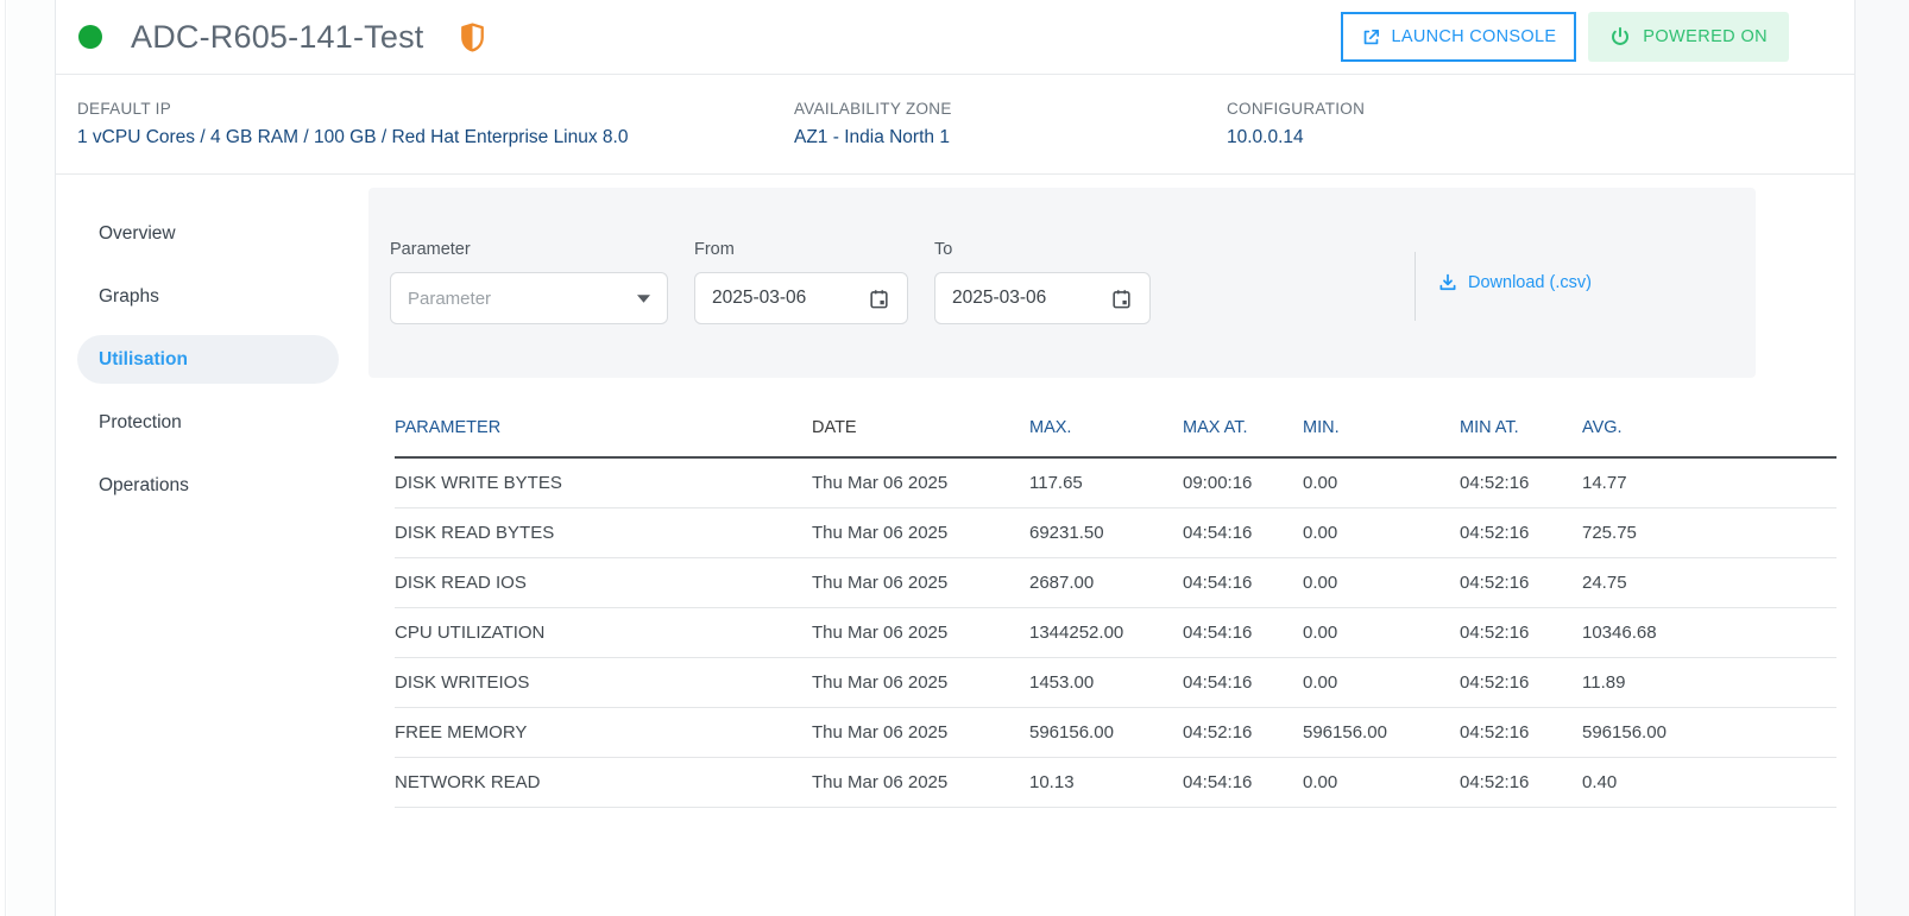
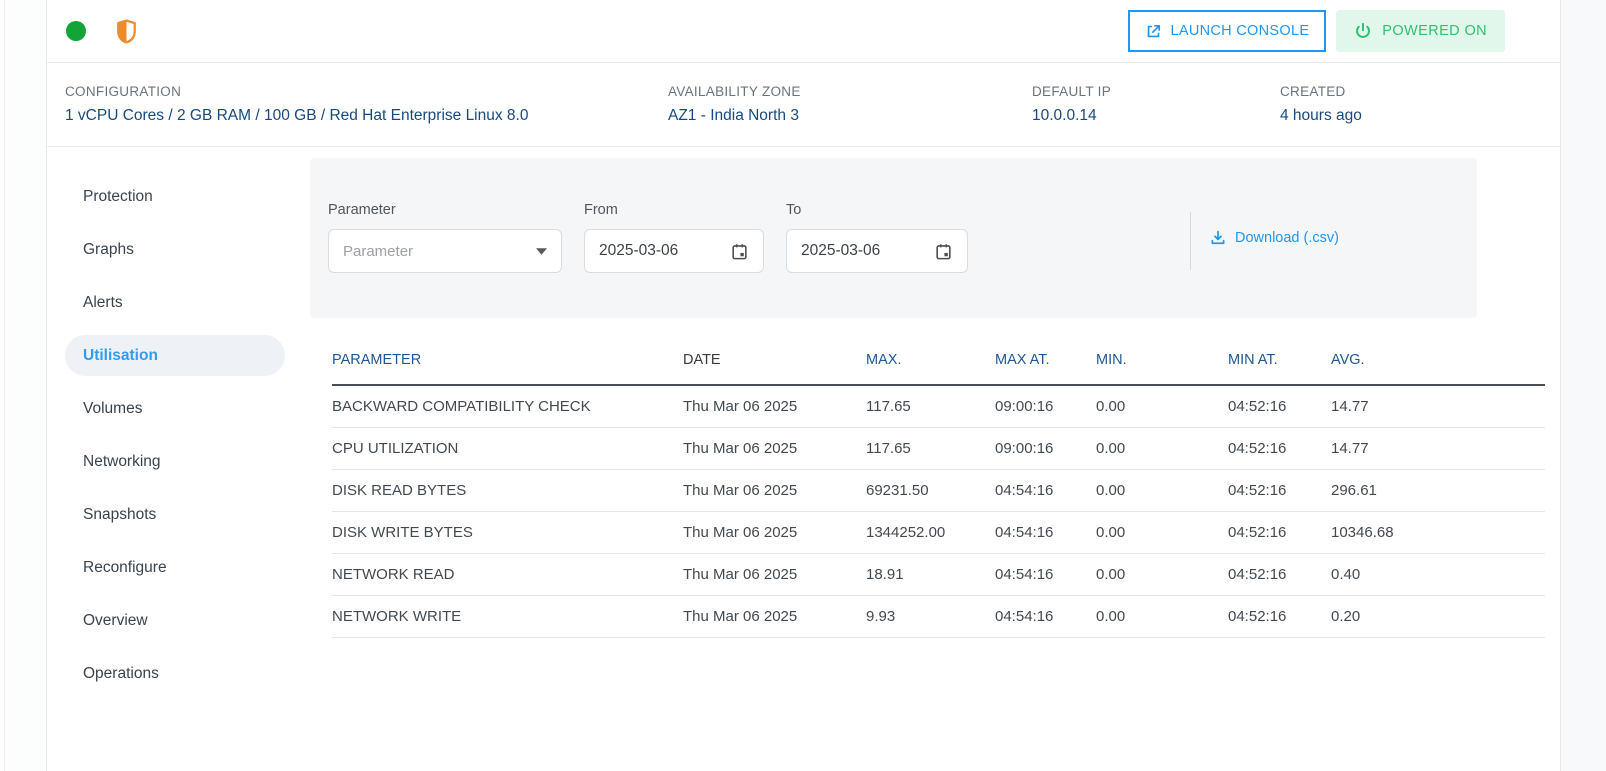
- ADC-R605-141-Test
  LAUNCH CONSOLE
  POWERED ON
- DEFAULT IP
+ CONFIGURATION
- 1 vCPU Cores / 4 GB RAM / 100 GB / Red Hat Enterprise Linux 8.0
+ 1 vCPU Cores / 2 GB RAM / 100 GB / Red Hat Enterprise Linux 8.0
  AVAILABILITY ZONE
- AZ1 - India North 1
+ AZ1 - India North 3
- CONFIGURATION
+ DEFAULT IP
  10.0.0.14
+ CREATED
+ 4 hours ago
- Overview
+ Protection
  Graphs
+ Alerts
  Utilisation
+ Volumes
+ Networking
+ Snapshots
+ Reconfigure
- Protection
+ Overview
  Operations
  Parameter
  Parameter
  From
  2025-03-06
  To
  2025-03-06
  Download (.csv)
  PARAMETER	DATE	MAX.	MAX AT.	MIN.	MIN AT.	AVG.
+ BACKWARD COMPATIBILITY CHECK	Thu Mar 06 2025	117.65	09:00:16	0.00	04:52:16	14.77
- DISK WRITE BYTES	Thu Mar 06 2025	117.65	09:00:16	0.00	04:52:16	14.77
+ CPU UTILIZATION	Thu Mar 06 2025	117.65	09:00:16	0.00	04:52:16	14.77
- DISK READ BYTES	Thu Mar 06 2025	69231.50	04:54:16	0.00	04:52:16	725.75
+ DISK READ BYTES	Thu Mar 06 2025	69231.50	04:54:16	0.00	04:52:16	296.61
- DISK READ IOS	Thu Mar 06 2025	2687.00	04:54:16	0.00	04:52:16	24.75
- CPU UTILIZATION	Thu Mar 06 2025	1344252.00	04:54:16	0.00	04:52:16	10346.68
+ DISK WRITE BYTES	Thu Mar 06 2025	1344252.00	04:54:16	0.00	04:52:16	10346.68
- DISK WRITEIOS	Thu Mar 06 2025	1453.00	04:54:16	0.00	04:52:16	11.89
- FREE MEMORY	Thu Mar 06 2025	596156.00	04:52:16	596156.00	04:52:16	596156.00
- NETWORK READ	Thu Mar 06 2025	10.13	04:54:16	0.00	04:52:16	0.40
+ NETWORK READ	Thu Mar 06 2025	18.91	04:54:16	0.00	04:52:16	0.40
+ NETWORK WRITE	Thu Mar 06 2025	9.93	04:54:16	0.00	04:52:16	0.20
